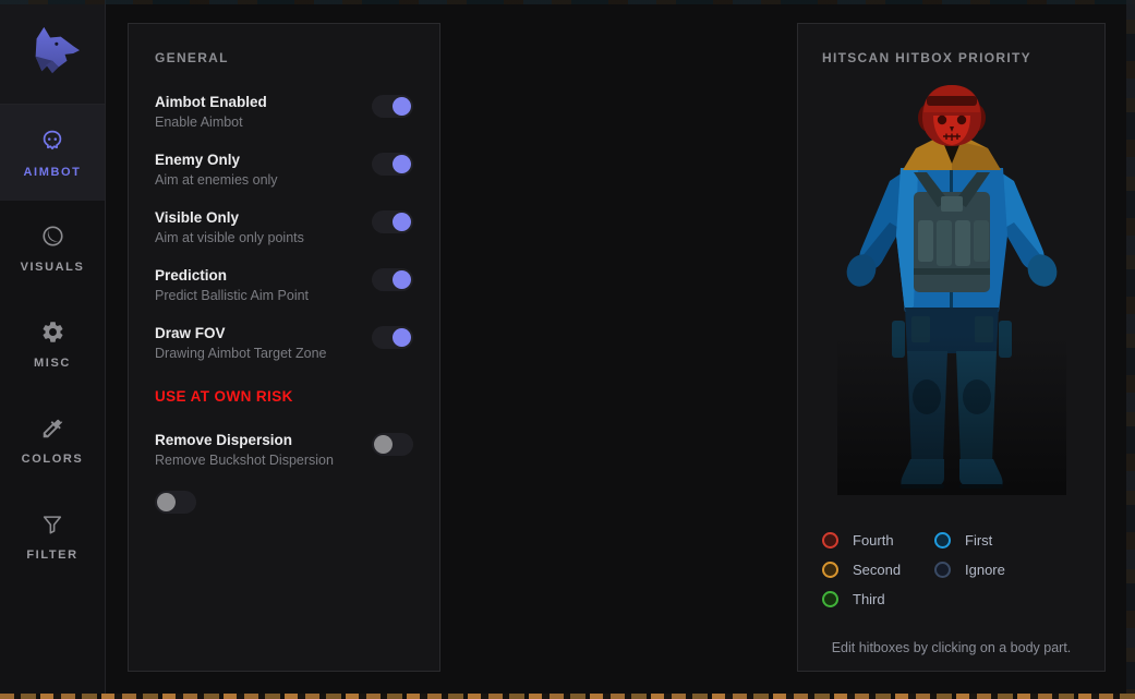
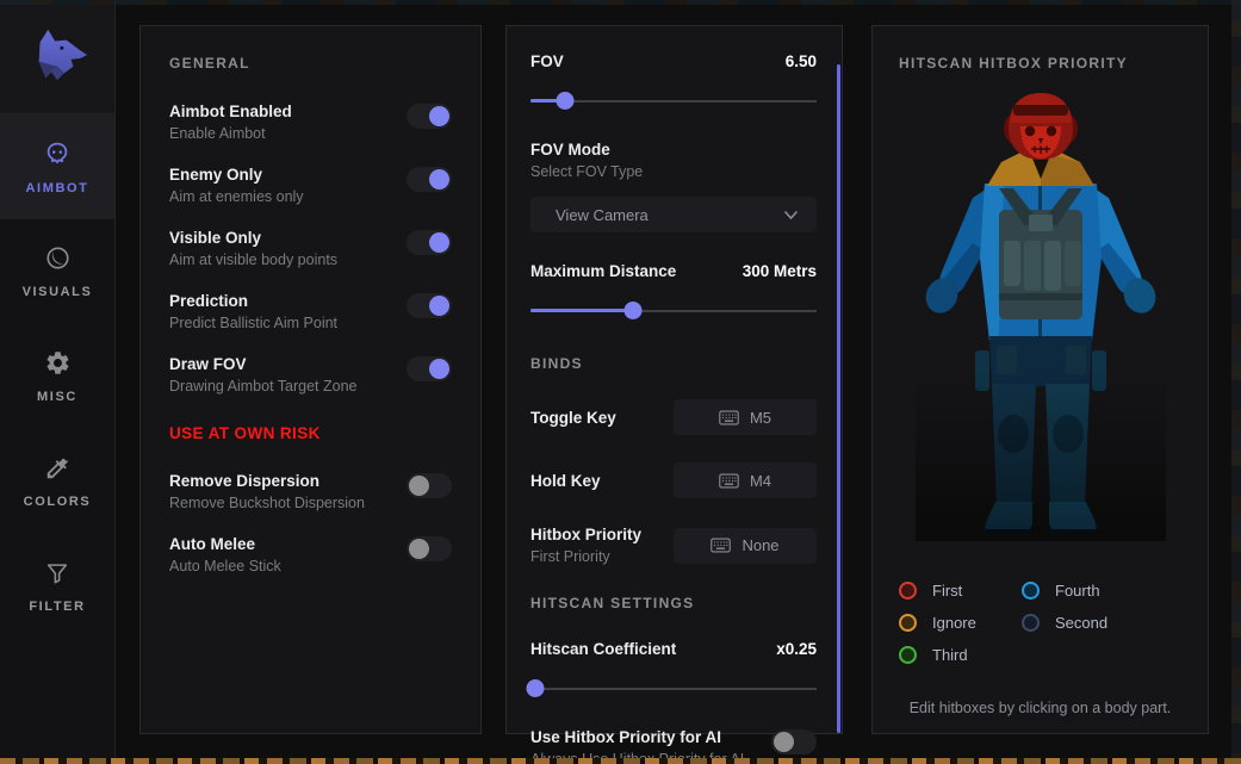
  AIMBOT
  VISUALS
  MISC
  COLORS
  FILTER
  GENERAL
  Aimbot Enabled
  Enable Aimbot
  Enemy Only
  Aim at enemies only
  Visible Only
- Aim at visible only points
+ Aim at visible body points
  Prediction
  Predict Ballistic Aim Point
  Draw FOV
  Drawing Aimbot Target Zone
  USE AT OWN RISK
  Remove Dispersion
  Remove Buckshot Dispersion
+ Auto Melee
+ Auto Melee Stick
+ FOV
+ 6.50
+ FOV Mode
+ Select FOV Type
+ View Camera
+ Maximum Distance
+ 300 Metrs
+ BINDS
+ Toggle Key
+ M5
+ Hold Key
+ M4
+ Hitbox Priority
+ First Priority
+ None
+ HITSCAN SETTINGS
+ Hitscan Coefficient
+ x0.25
+ Use Hitbox Priority for AI
  HITSCAN HITBOX PRIORITY
- Fourth
+ First
- Second
+ Ignore
  Third
- First
+ Fourth
- Ignore
+ Second
  Edit hitboxes by clicking on a body part.
